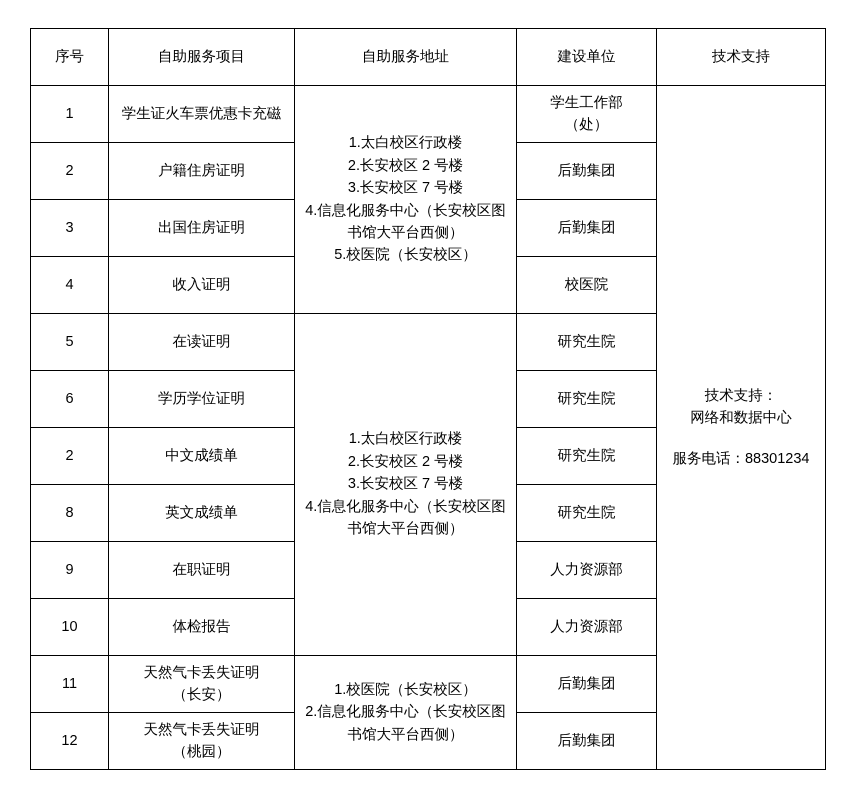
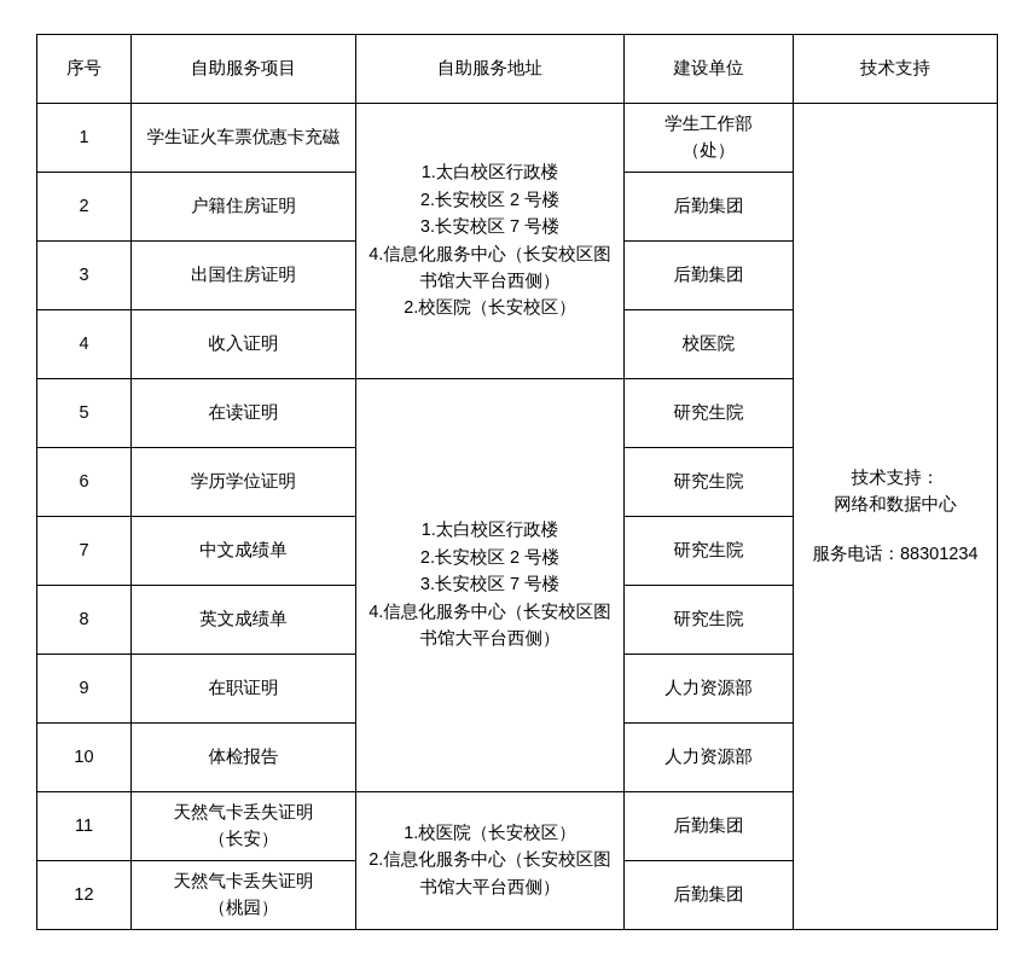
  序号	自助服务项目	自助服务地址	建设单位	技术支持
- 1	学生证火车票优惠卡充磁	1.太白校区行政楼 2.长安校区 2 号楼 3.长安校区 7 号楼 4.信息化服务中心（长安校区图 书馆大平台西侧） 5.校医院（长安校区）	学生工作部 （处）	技术支持： 网络和数据中心 服务电话：88301234
+ 1	学生证火车票优惠卡充磁	1.太白校区行政楼 2.长安校区 2 号楼 3.长安校区 7 号楼 4.信息化服务中心（长安校区图 书馆大平台西侧） 2.校医院（长安校区）	学生工作部 （处）	技术支持： 网络和数据中心 服务电话：88301234
  2	户籍住房证明	后勤集团
  3	出国住房证明	后勤集团
  4	收入证明	校医院
  5	在读证明	1.太白校区行政楼 2.长安校区 2 号楼 3.长安校区 7 号楼 4.信息化服务中心（长安校区图 书馆大平台西侧）	研究生院
  6	学历学位证明	研究生院
- 2	中文成绩单	研究生院
+ 7	中文成绩单	研究生院
  8	英文成绩单	研究生院
  9	在职证明	人力资源部
  10	体检报告	人力资源部
  11	天然气卡丢失证明 （长安）	1.校医院（长安校区） 2.信息化服务中心（长安校区图 书馆大平台西侧）	后勤集团
  12	天然气卡丢失证明 （桃园）	后勤集团
